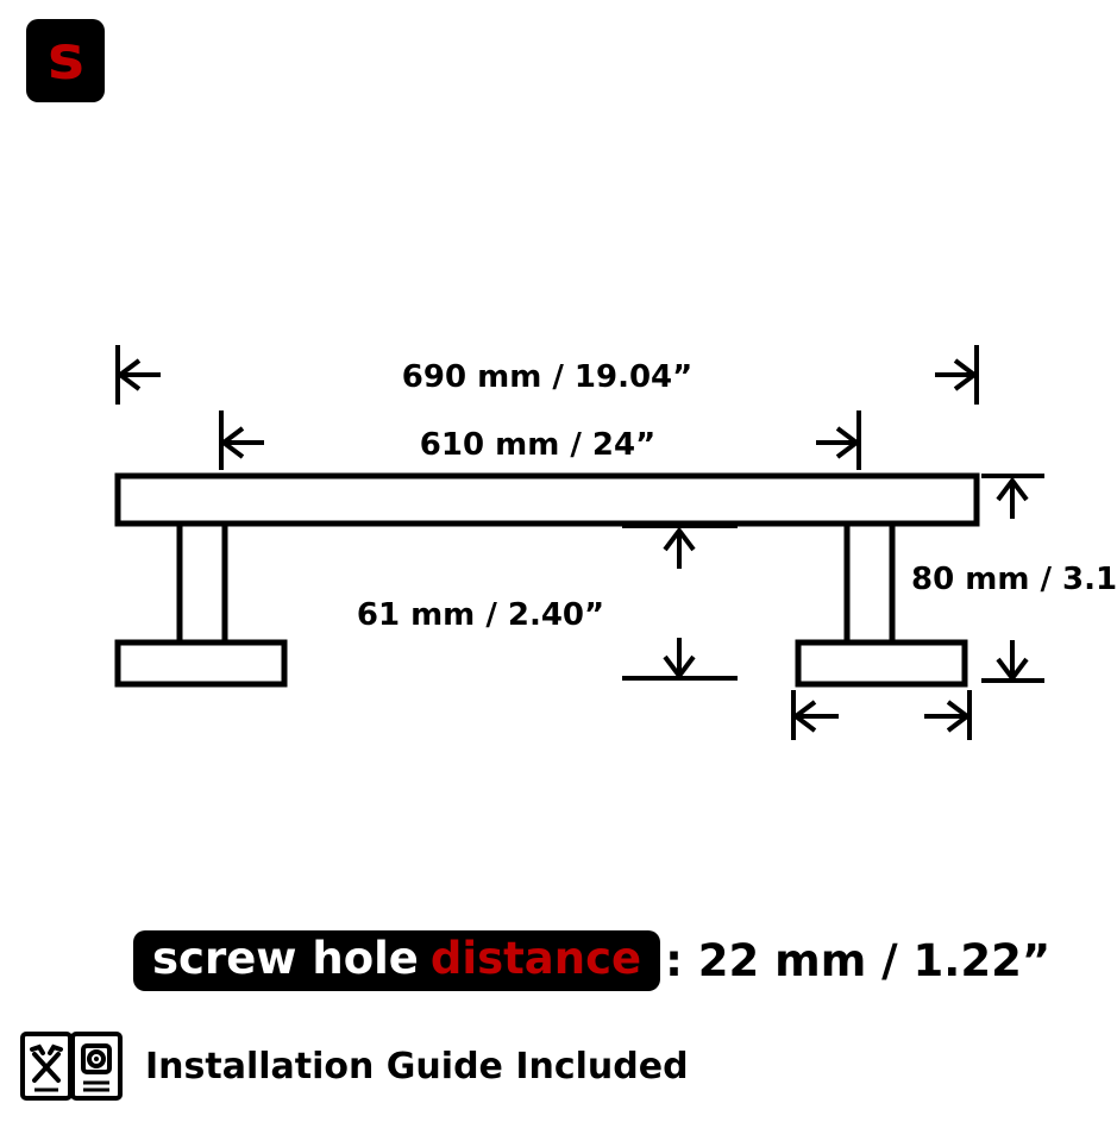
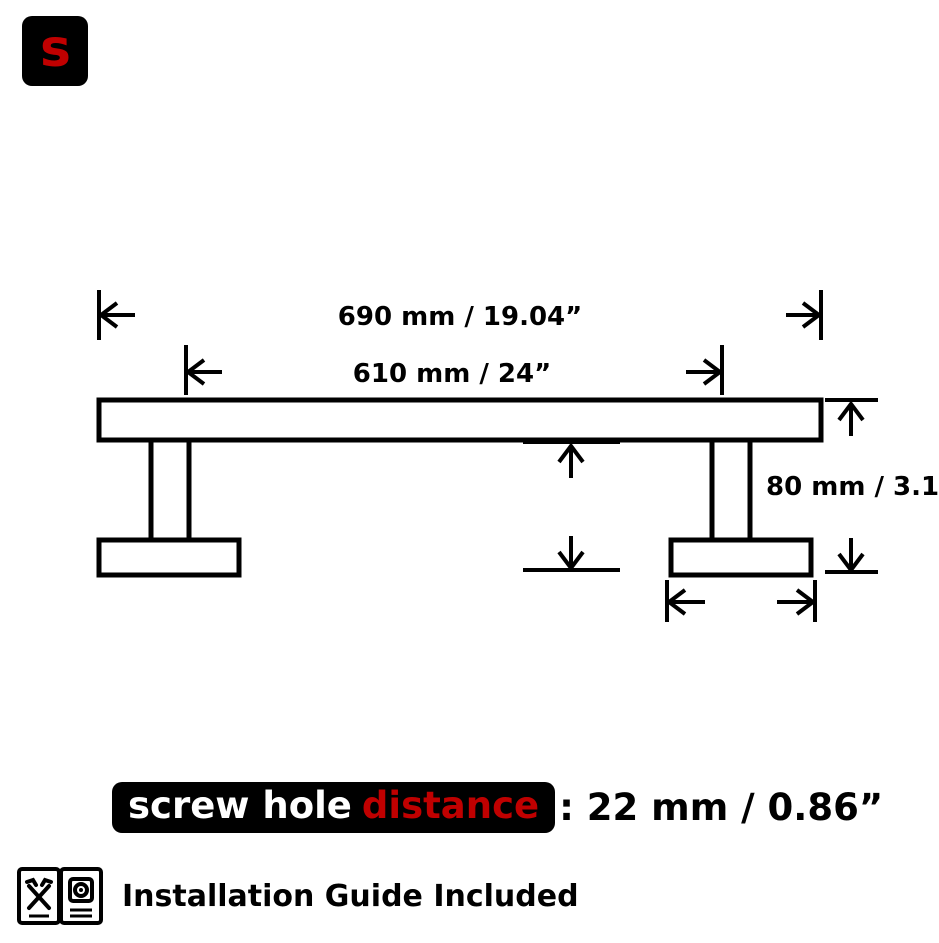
  s
  690 mm / 19.04”
  610 mm / 24”
- 61 mm / 2.40”
  80 mm / 3.1
  screw hole
  distance
- : 22 mm / 1.22”
+ : 22 mm / 0.86”
  Installation Guide Included
